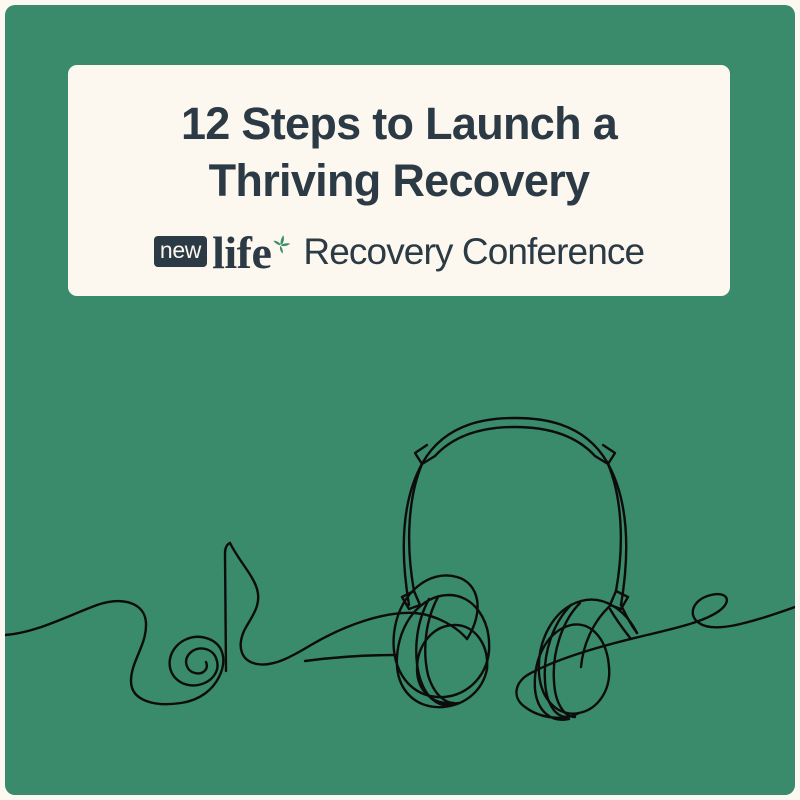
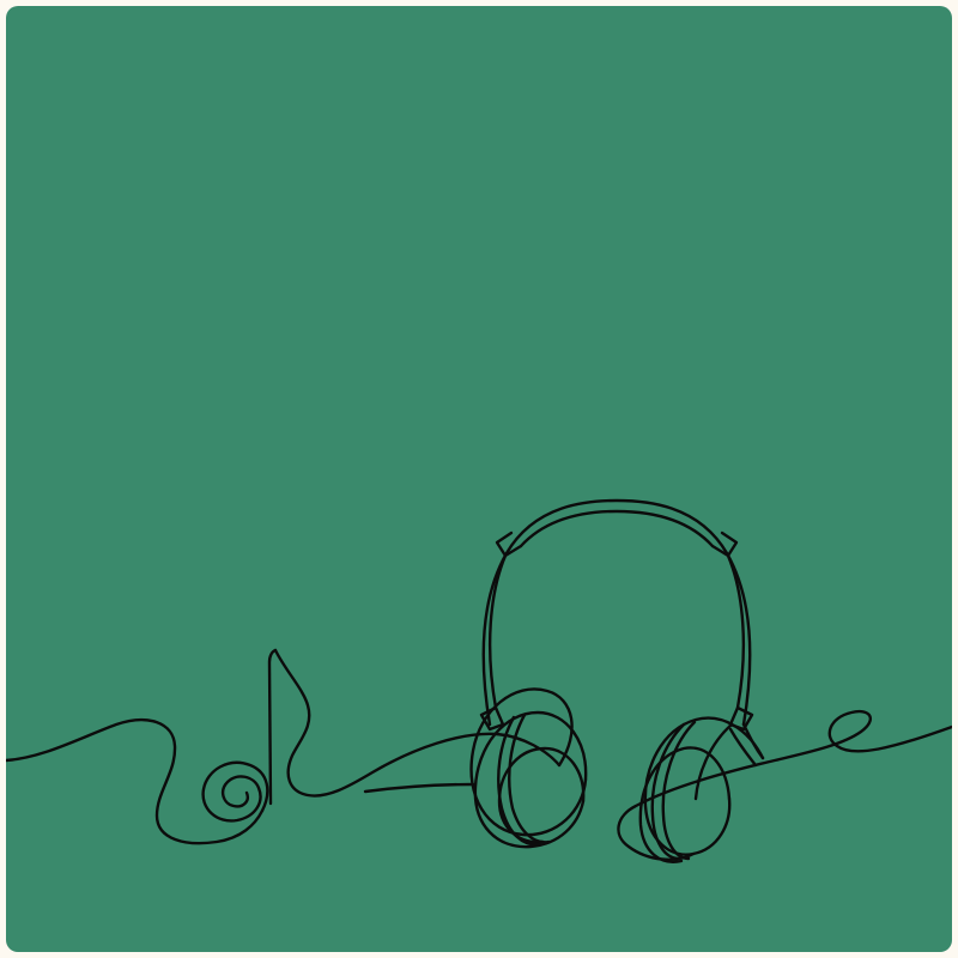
- 12 Steps to Launch a
- Thriving Recovery
- new
- life
- Recovery Conference
